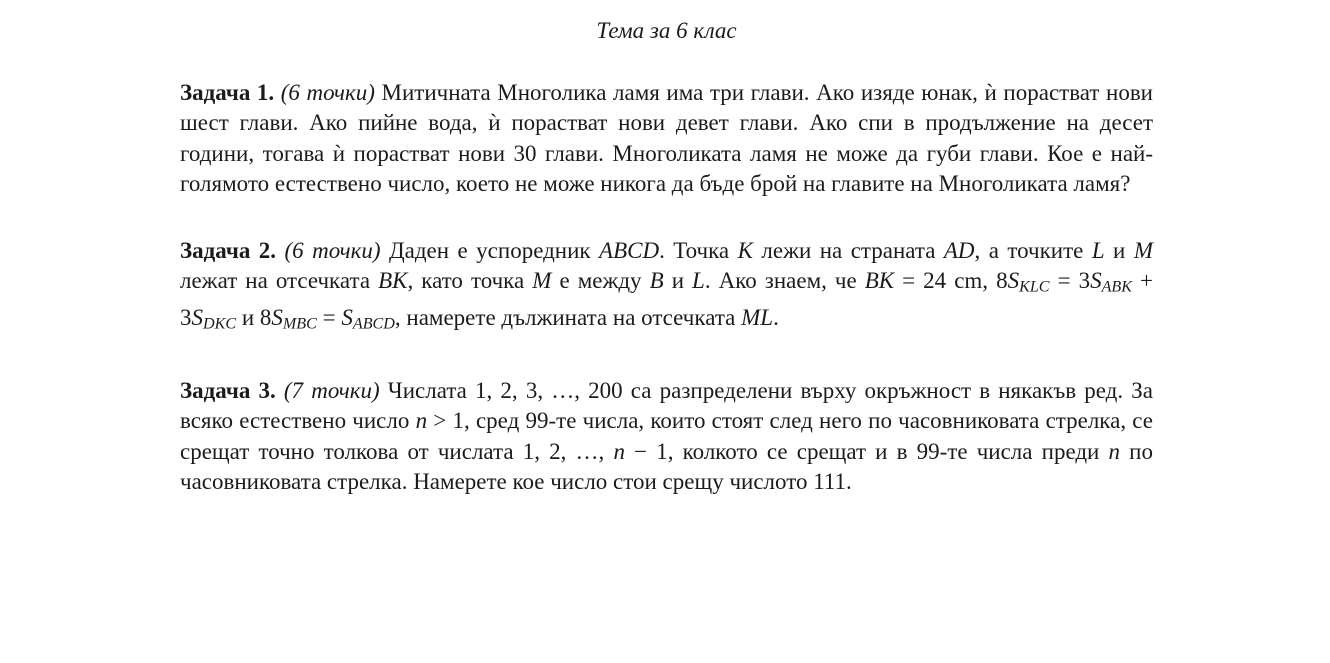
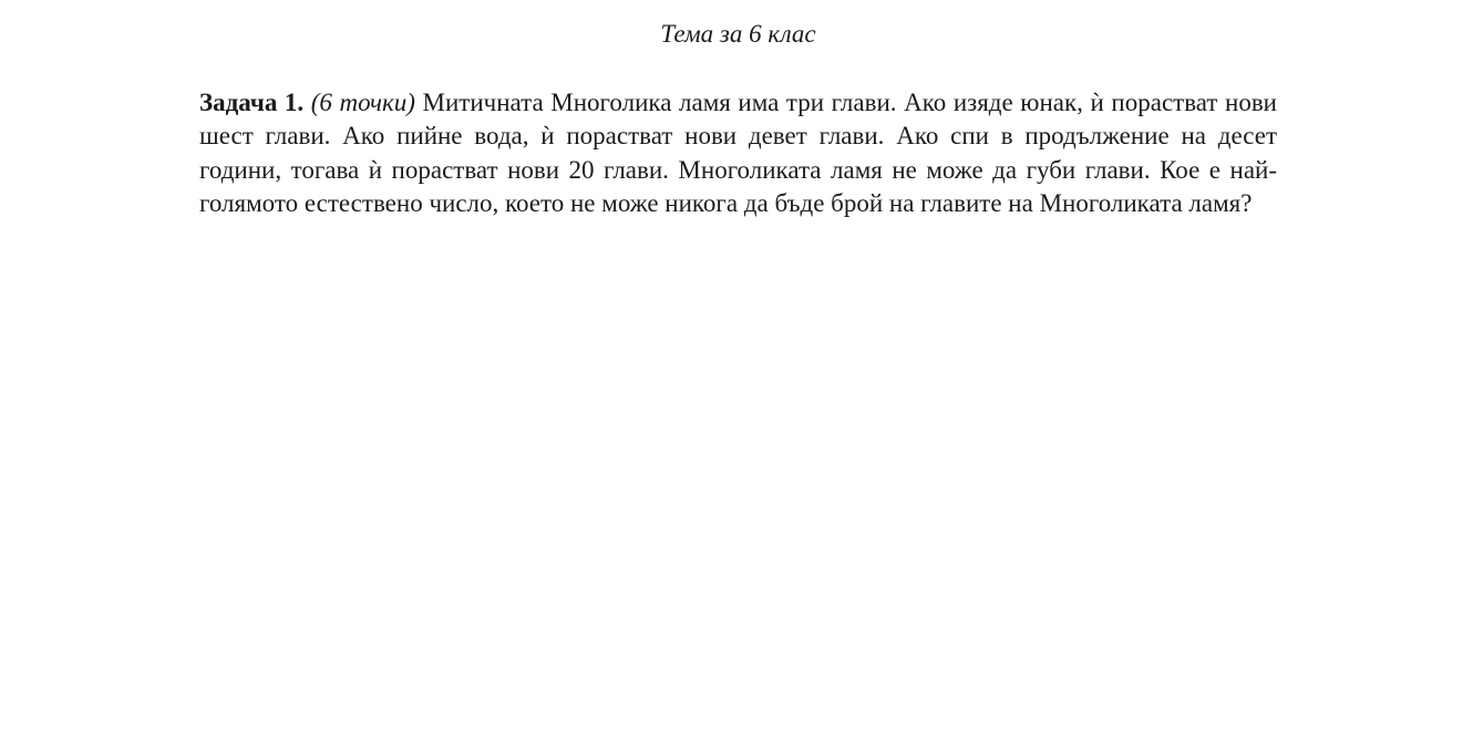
  Тема за 6 клас
- Задача 1. (6 точки) Митичната Многолика ламя има три глави. Ако изяде юнак, ѝ порастват нови шест глави. Ако пийне вода, ѝ порастват нови девет глави. Ако спи в продължение на десет години, тогава ѝ порастват нови 30 глави. Многоликата ламя не може да губи глави. Кое е най-голямото естествено число, което не може никога да бъде брой на главите на Многоликата ламя?
+ Задача 1. (6 точки) Митичната Многолика ламя има три глави. Ако изяде юнак, ѝ порастват нови шест глави. Ако пийне вода, ѝ порастват нови девет глави. Ако спи в продължение на десет години, тогава ѝ порастват нови 20 глави. Многоликата ламя не може да губи глави. Кое е най-голямото естествено число, което не може никога да бъде брой на главите на Многоликата ламя?
- Задача 2. (6 точки) Даден е успоредник ABCD. Точка K лежи на страната AD, а точките L и M лежат на отсечката BK, като точка M е между B и L. Ако знаем, че BK = 24 cm, 8SKLC = 3SABK + 3SDKC и 8SMBC = SABCD, намерете дължината на отсечката ML.
- Задача 3. (7 точки) Числата 1, 2, 3, …, 200 са разпределени върху окръжност в някакъв ред. За всяко естествено число n > 1, сред 99-те числа, които стоят след него по часовниковата стрелка, се срещат точно толкова от числата 1, 2, …, n − 1, колкото се срещат и в 99-те числа преди n по часовниковата стрелка. Намерете кое число стои срещу числото 111.
